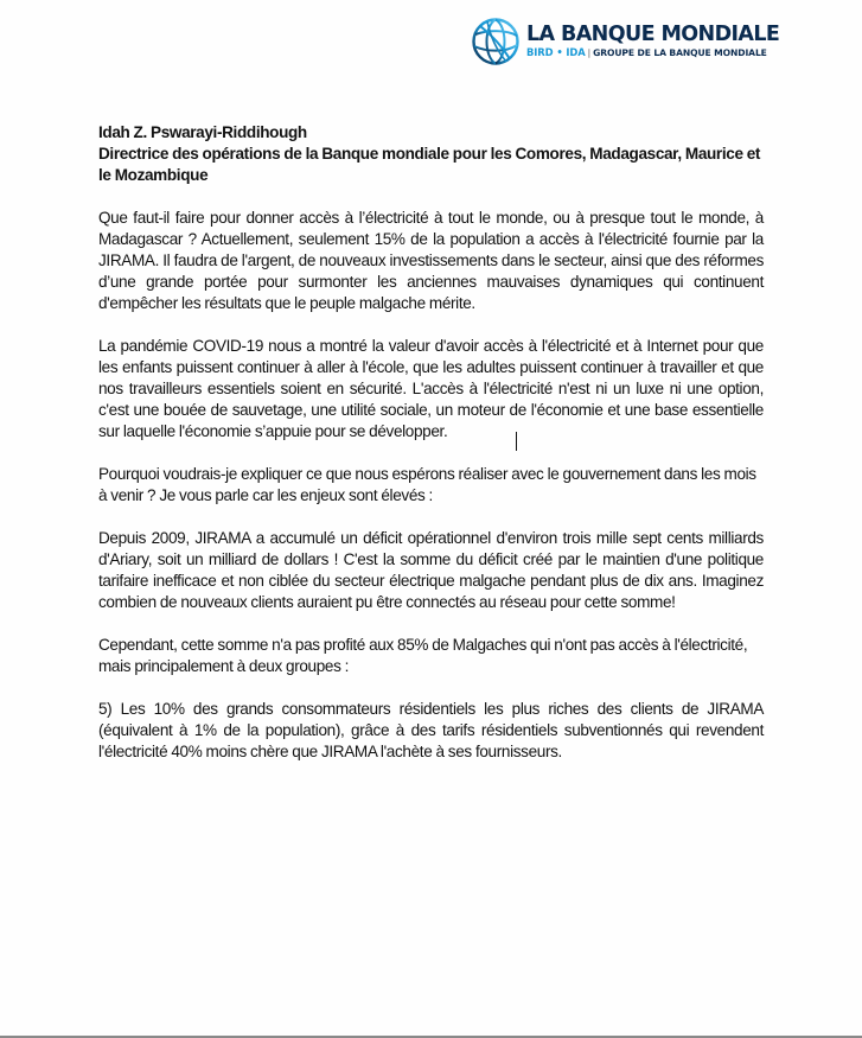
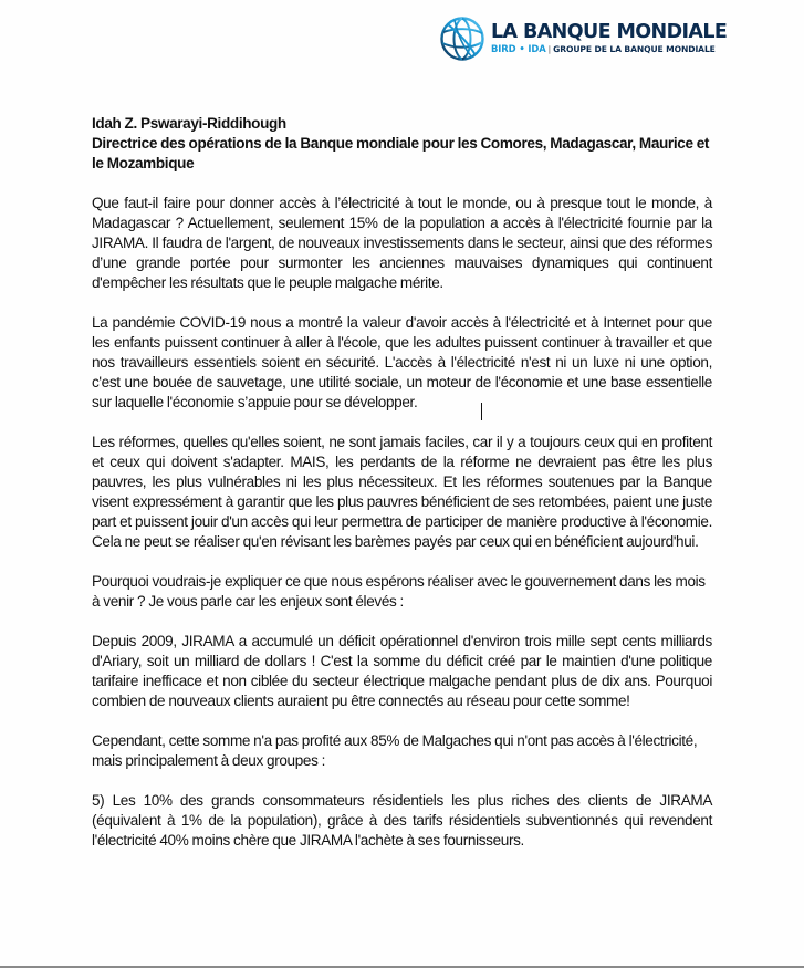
  LA BANQUE MONDIALE
  BIRD • IDA | GROUPE DE LA BANQUE MONDIALE
  Idah Z. Pswarayi-Riddihough
  Directrice des opérations de la Banque mondiale pour les Comores, Madagascar, Maurice et le Mozambique
  Que faut-il faire pour donner accès à l’électricité à tout le monde, ou à presque tout le monde, à Madagascar ? Actuellement, seulement 15% de la population a accès à l'électricité fournie par la JIRAMA. Il faudra de l'argent, de nouveaux investissements dans le secteur, ainsi que des réformes d’une grande portée pour surmonter les anciennes mauvaises dynamiques qui continuent d'empêcher les résultats que le peuple malgache mérite.
  La pandémie COVID-19 nous a montré la valeur d'avoir accès à l'électricité et à Internet pour que les enfants puissent continuer à aller à l'école, que les adultes puissent continuer à travailler et que nos travailleurs essentiels soient en sécurité. L'accès à l'électricité n'est ni un luxe ni une option, c'est une bouée de sauvetage, une utilité sociale, un moteur de l'économie et une base essentielle sur laquelle l'économie s’appuie pour se développer.
+ Les réformes, quelles qu'elles soient, ne sont jamais faciles, car il y a toujours ceux qui en profitent et ceux qui doivent s'adapter. MAIS, les perdants de la réforme ne devraient pas être les plus pauvres, les plus vulnérables ni les plus nécessiteux. Et les réformes soutenues par la Banque visent expressément à garantir que les plus pauvres bénéficient de ses retombées, paient une juste part et puissent jouir d'un accès qui leur permettra de participer de manière productive à l'économie. Cela ne peut se réaliser qu'en révisant les barèmes payés par ceux qui en bénéficient aujourd'hui.
  Pourquoi voudrais-je expliquer ce que nous espérons réaliser avec le gouvernement dans les mois à venir ? Je vous parle car les enjeux sont élevés :
- Depuis 2009, JIRAMA a accumulé un déficit opérationnel d'environ trois mille sept cents milliards d'Ariary, soit un milliard de dollars ! C'est la somme du déficit créé par le maintien d'une politique tarifaire inefficace et non ciblée du secteur électrique malgache pendant plus de dix ans. Imaginez combien de nouveaux clients auraient pu être connectés au réseau pour cette somme!
+ Depuis 2009, JIRAMA a accumulé un déficit opérationnel d'environ trois mille sept cents milliards d'Ariary, soit un milliard de dollars ! C'est la somme du déficit créé par le maintien d'une politique tarifaire inefficace et non ciblée du secteur électrique malgache pendant plus de dix ans. Pourquoi combien de nouveaux clients auraient pu être connectés au réseau pour cette somme!
  Cependant, cette somme n'a pas profité aux 85% de Malgaches qui n'ont pas accès à l'électricité, mais principalement à deux groupes :
  5) Les 10% des grands consommateurs résidentiels les plus riches des clients de JIRAMA (équivalent à 1% de la population), grâce à des tarifs résidentiels subventionnés qui revendent l'électricité 40% moins chère que JIRAMA l'achète à ses fournisseurs.
